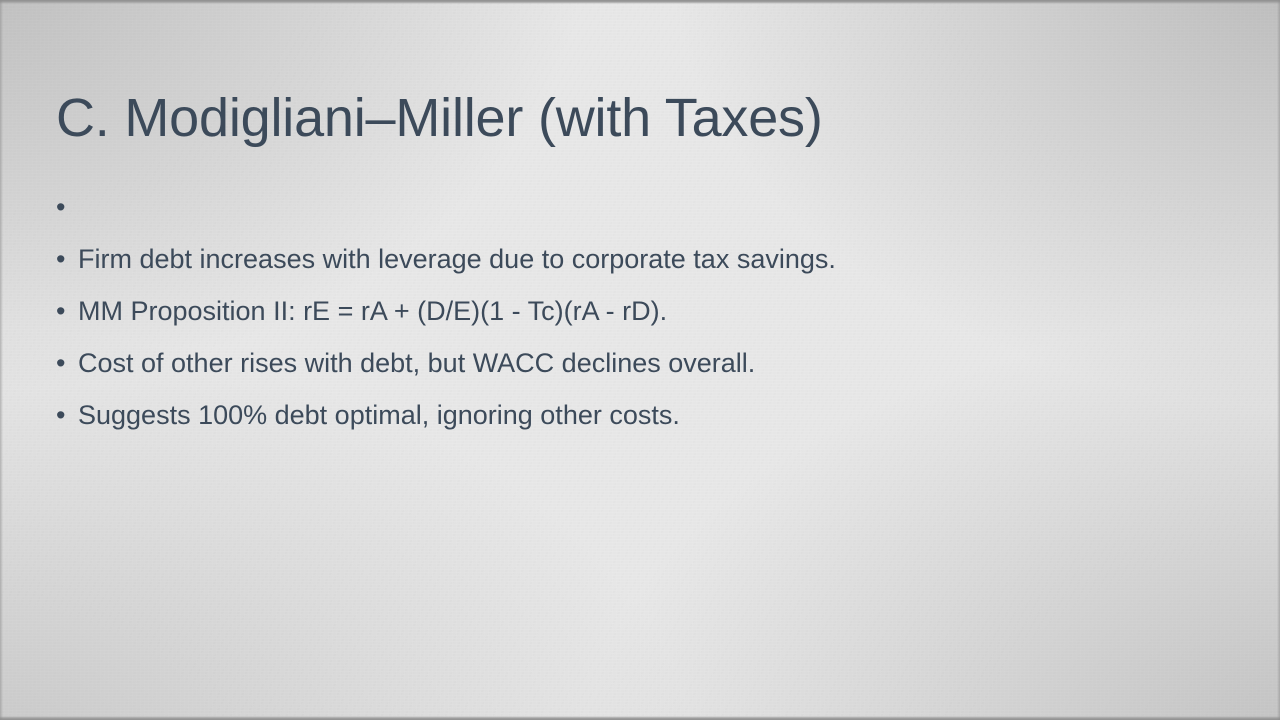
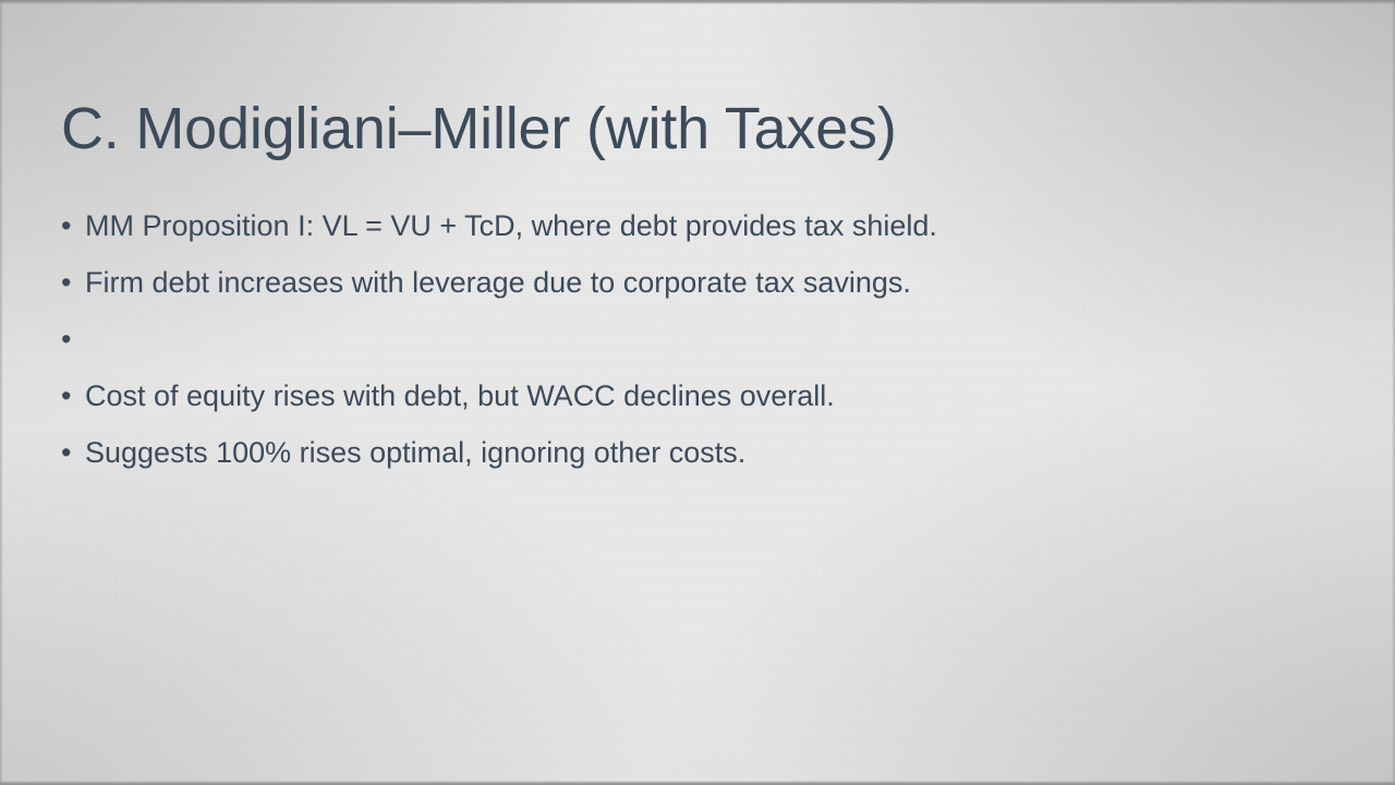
  C. Modigliani–Miller (with Taxes)
  •
+ MM Proposition I: VL = VU + TcD, where debt provides tax shield.
  •
  Firm debt increases with leverage due to corporate tax savings.
  •
- MM Proposition II: rE = rA + (D/E)(1 - Tc)(rA - rD).
  •
- Cost of other rises with debt, but WACC declines overall.
+ Cost of equity rises with debt, but WACC declines overall.
  •
- Suggests 100% debt optimal, ignoring other costs.
+ Suggests 100% rises optimal, ignoring other costs.
